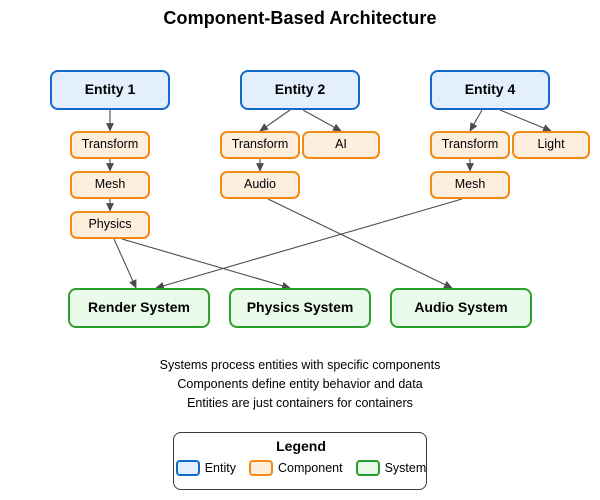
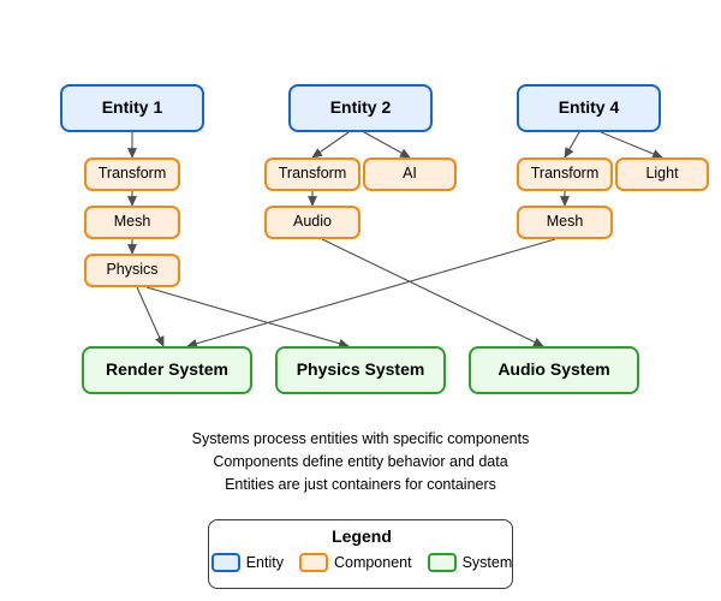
- Component-Based Architecture
  Entity 1
  Entity 2
  Entity 4
  Transform
  Mesh
  Physics
  Transform
  AI
  Audio
  Transform
  Light
  Mesh
  Render System
  Physics System
  Audio System
  Systems process entities with specific components
  Components define entity behavior and data
  Entities are just containers for containers
  Legend
  Entity
  Component
  System
